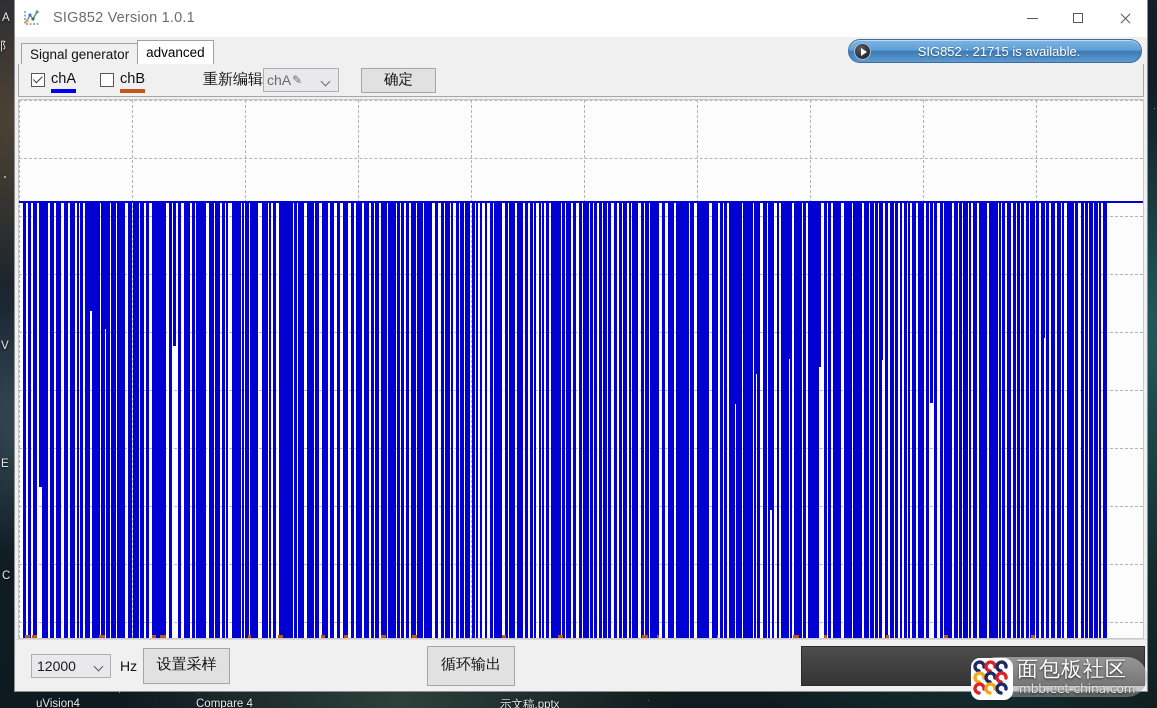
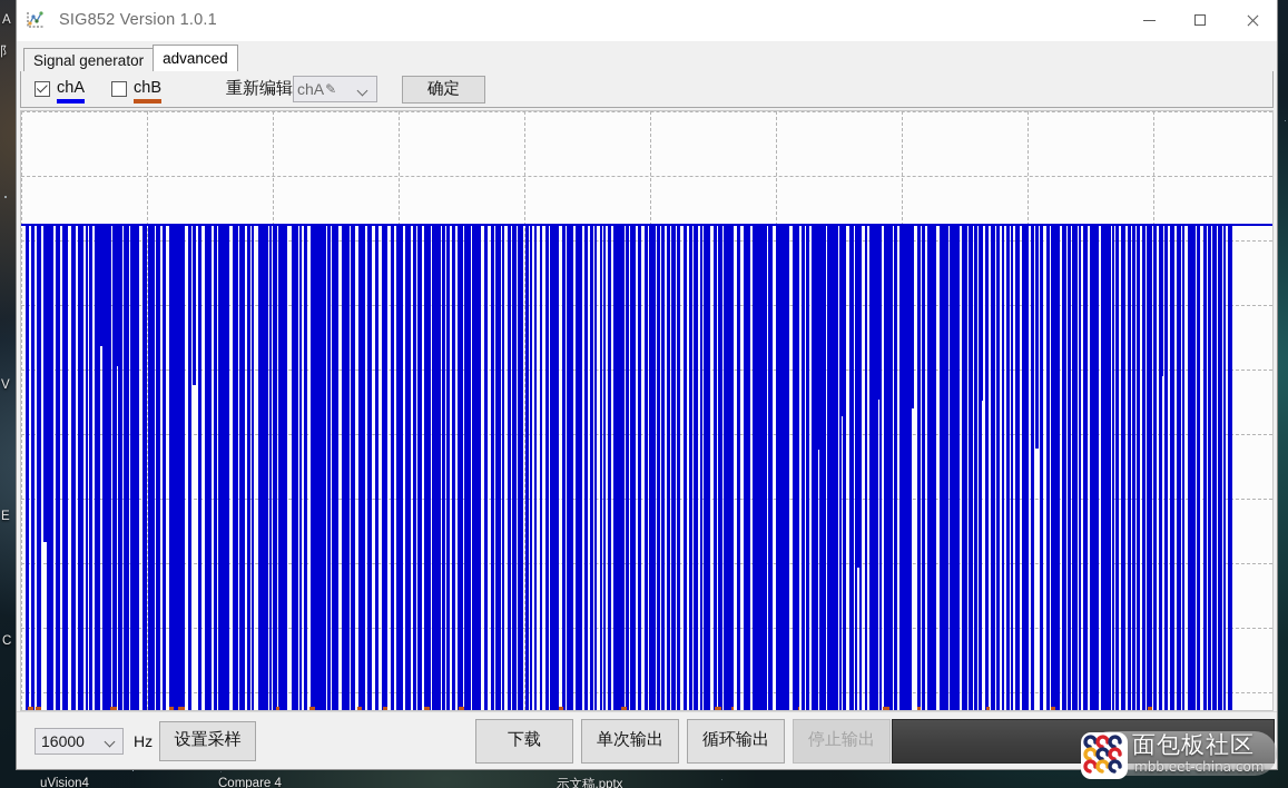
  A
  阝
  V
  E
  C
  uVision4
  Compare 4
  示文稿.pptx
  SIG852 Version 1.0.1
  Signal generator
  advanced
- SIG852 : 21715 is available.
  chA
  chB
  重新编辑
  chA
  ✎
  确定
- 12000
+ 16000
  Hz
  设置采样
+ 下载
+ 单次输出
  循环输出
+ 停止输出
  面包板社区
  mbb.eet-china.com
